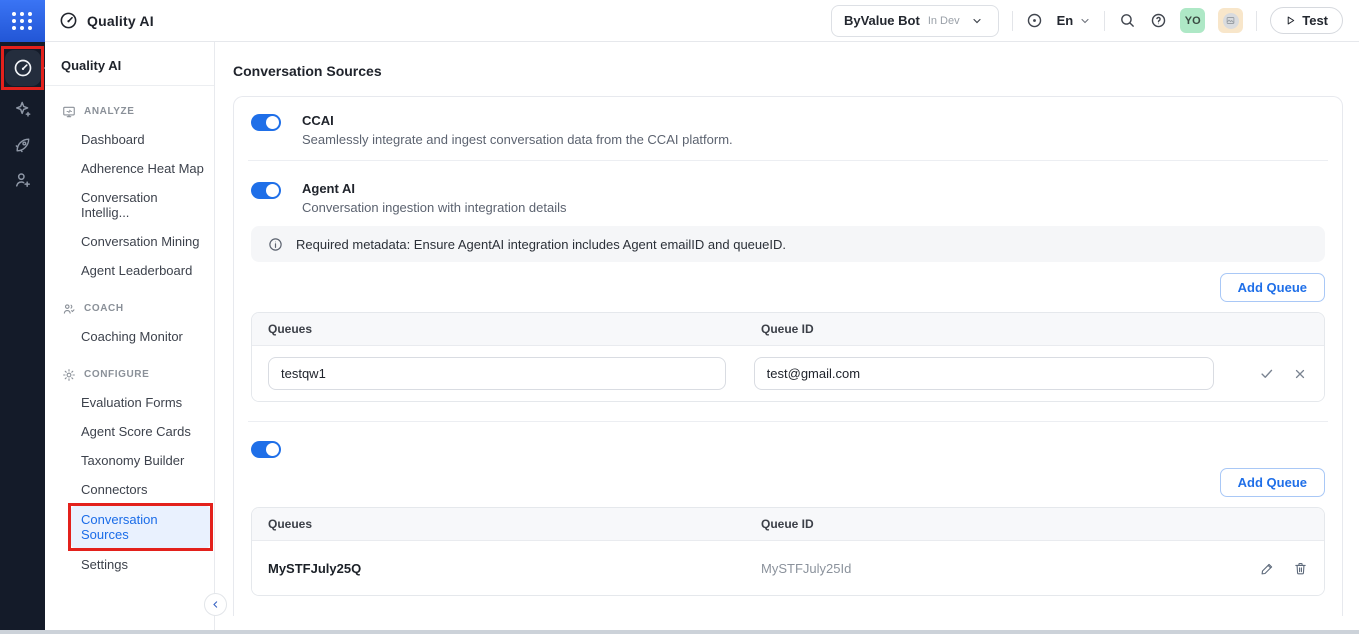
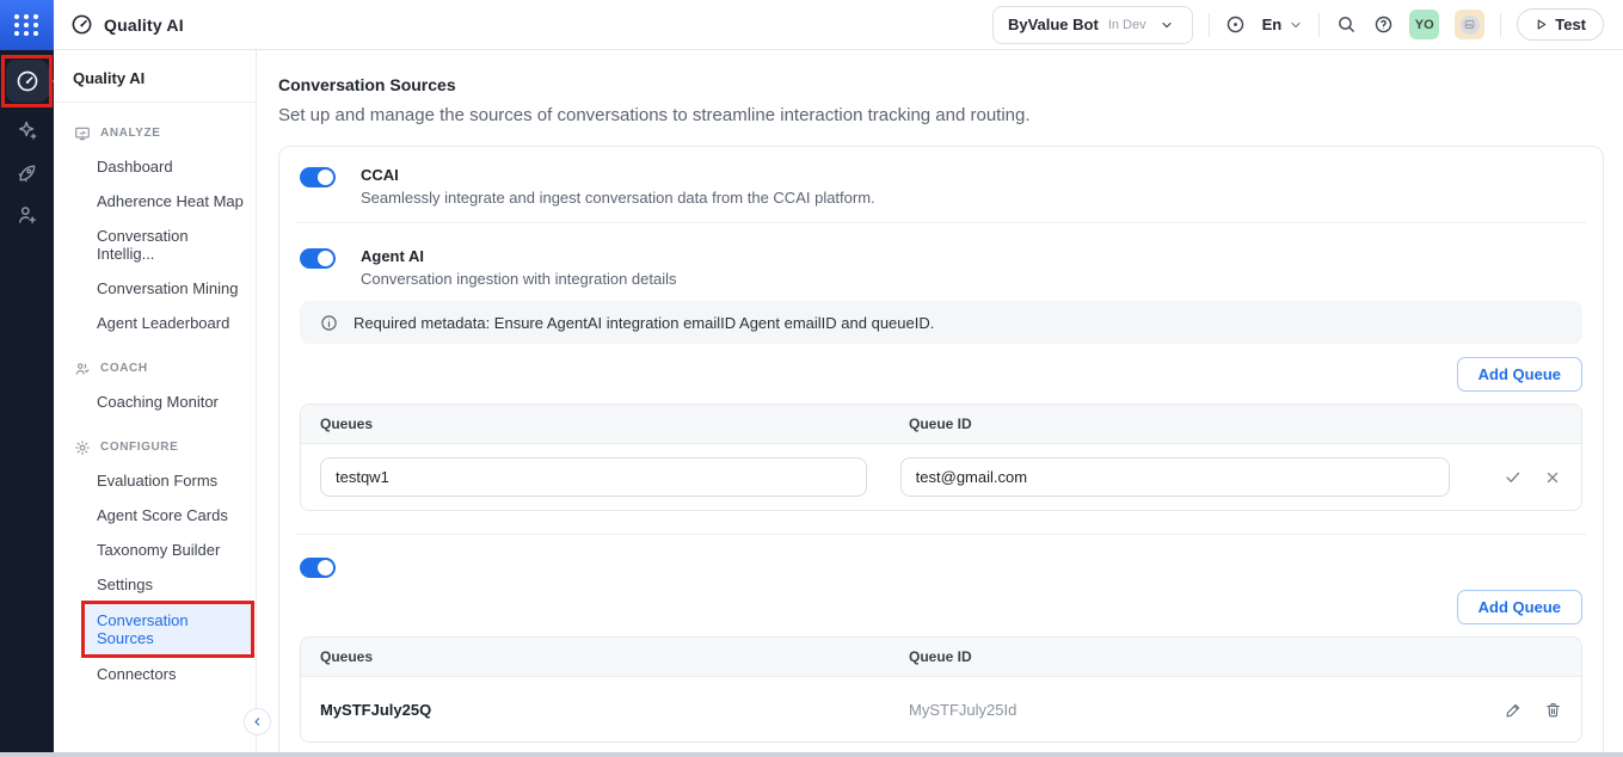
  Quality AI
  ByValue Bot
  In Dev
  En
  YO
  Test
  Quality AI
  ANALYZE
  Dashboard
  Adherence Heat Map
  Conversation Intellig...
  Conversation Mining
  Agent Leaderboard
  COACH
  Coaching Monitor
  CONFIGURE
  Evaluation Forms
  Agent Score Cards
  Taxonomy Builder
- Connectors
+ Settings
  Conversation Sources
- Settings
+ Connectors
  Conversation Sources
+ Set up and manage the sources of conversations to streamline interaction tracking and routing.
  CCAI
  Seamlessly integrate and ingest conversation data from the CCAI platform.
  Agent AI
  Conversation ingestion with integration details
- Required metadata: Ensure AgentAI integration includes Agent emailID and queueID.
+ Required metadata: Ensure AgentAI integration emailID Agent emailID and queueID.
  Add Queue
  Queues
  Queue ID
  testqw1
  test@gmail.com
  Add Queue
  Queues
  Queue ID
  MySTFJuly25Q
  MySTFJuly25Id
